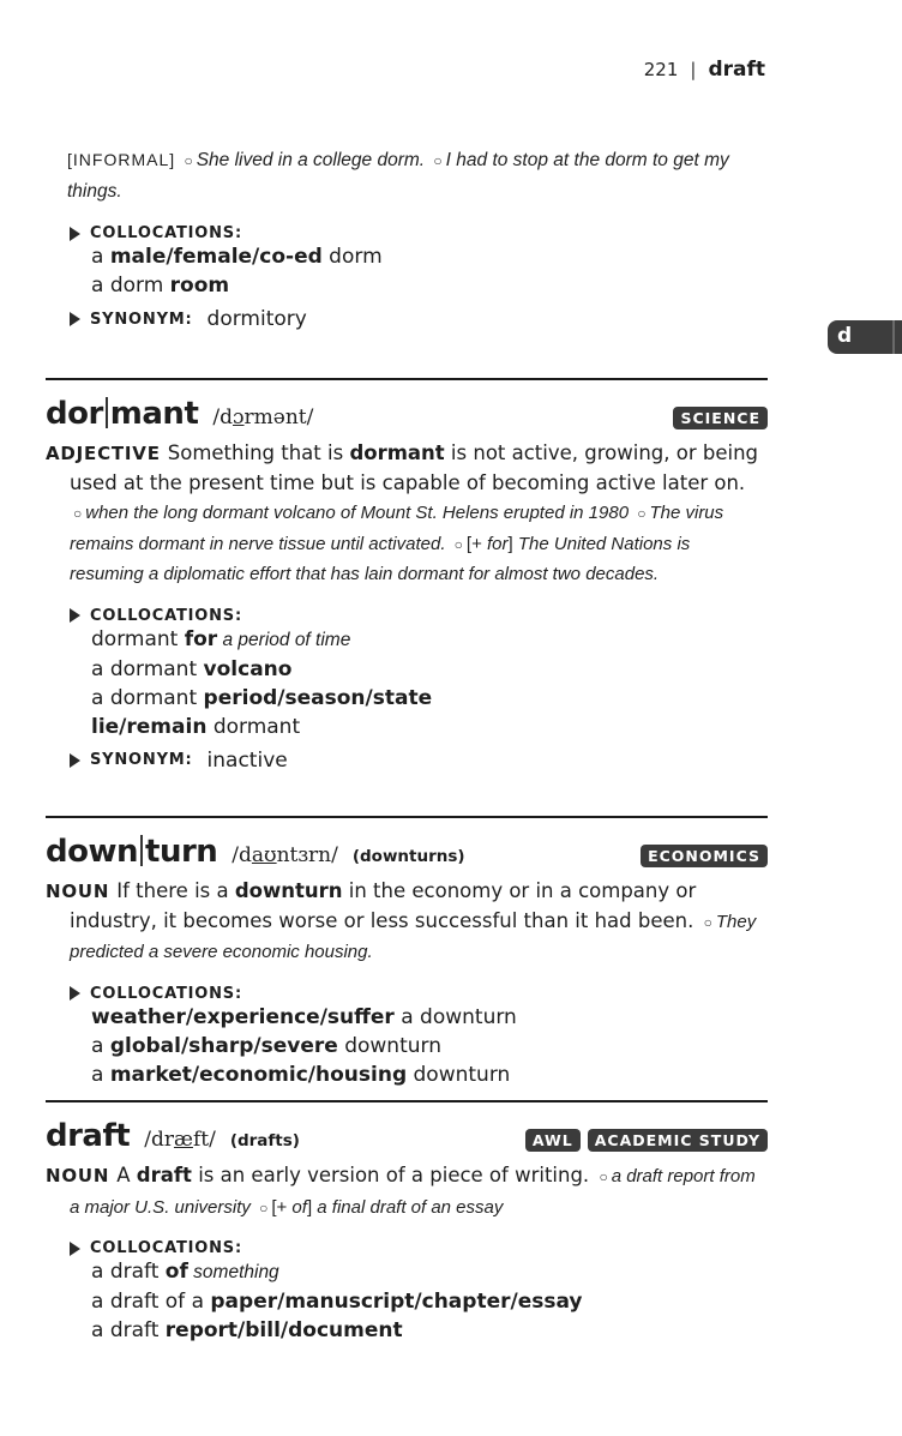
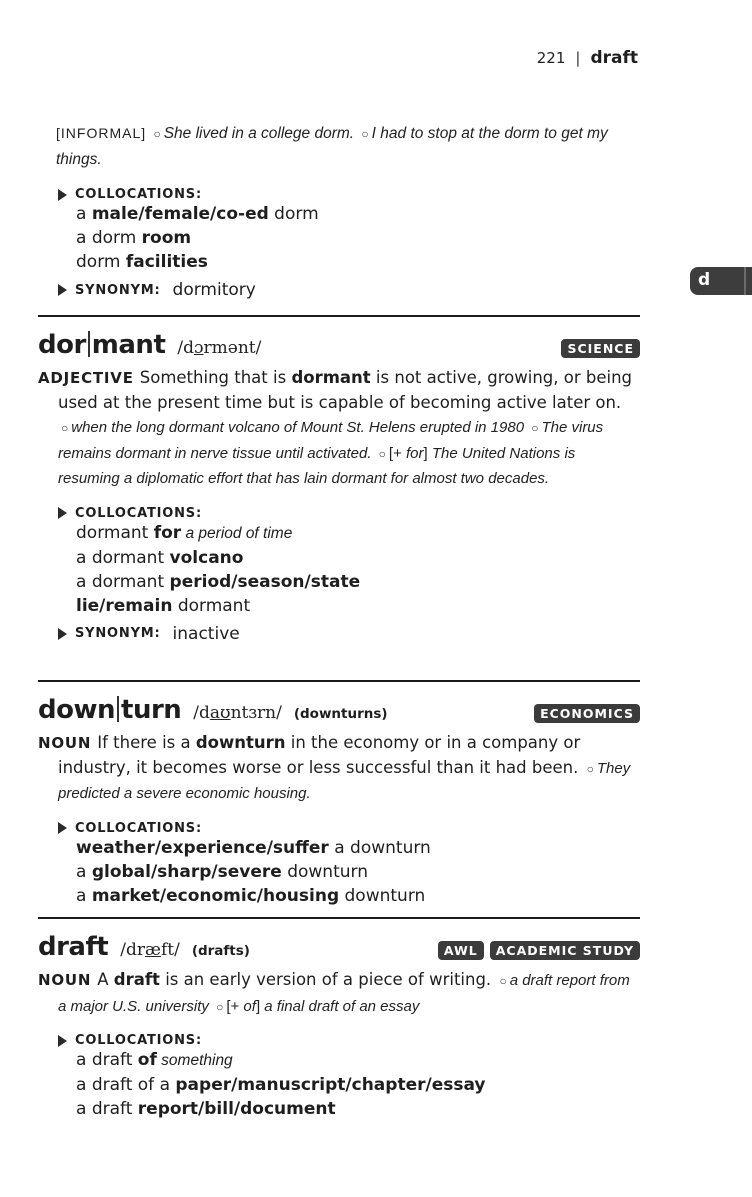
  221
  |
  draft
  d
  [INFORMAL] ○ She lived in a college dorm. ○ I had to stop at the dorm to get my things.
  COLLOCATIONS:
  a male/female/co-ed dorm
  a dorm room
+ dorm facilities
  SYNONYM:
  dormitory
  dor mant
  /dɔrmənt/
  SCIENCE
  ADJECTIVE Something that is dormant is not active, growing, or being used at the present time but is capable of becoming active later on. ○ when the long dormant volcano of Mount St. Helens erupted in 1980 ○ The virus remains dormant in nerve tissue until activated. ○ [+ for] The United Nations is resuming a diplomatic effort that has lain dormant for almost two decades.
  COLLOCATIONS:
  dormant for a period of time
  a dormant volcano
  a dormant period/season/state
  lie/remain dormant
  SYNONYM:
  inactive
  down turn
  /daʊntɜrn/
  (downturns)
  ECONOMICS
  NOUN If there is a downturn in the economy or in a company or industry, it becomes worse or less successful than it had been. ○ They predicted a severe economic housing.
  COLLOCATIONS:
  weather/experience/suffer a downturn
  a global/sharp/severe downturn
  a market/economic/housing downturn
  draft
  /dræft/
  (drafts)
  AWL
  ACADEMIC STUDY
  NOUN A draft is an early version of a piece of writing. ○ a draft report from a major U.S. university ○ [+ of] a final draft of an essay
  COLLOCATIONS:
  a draft of something
  a draft of a paper/manuscript/chapter/essay
  a draft report/bill/document
